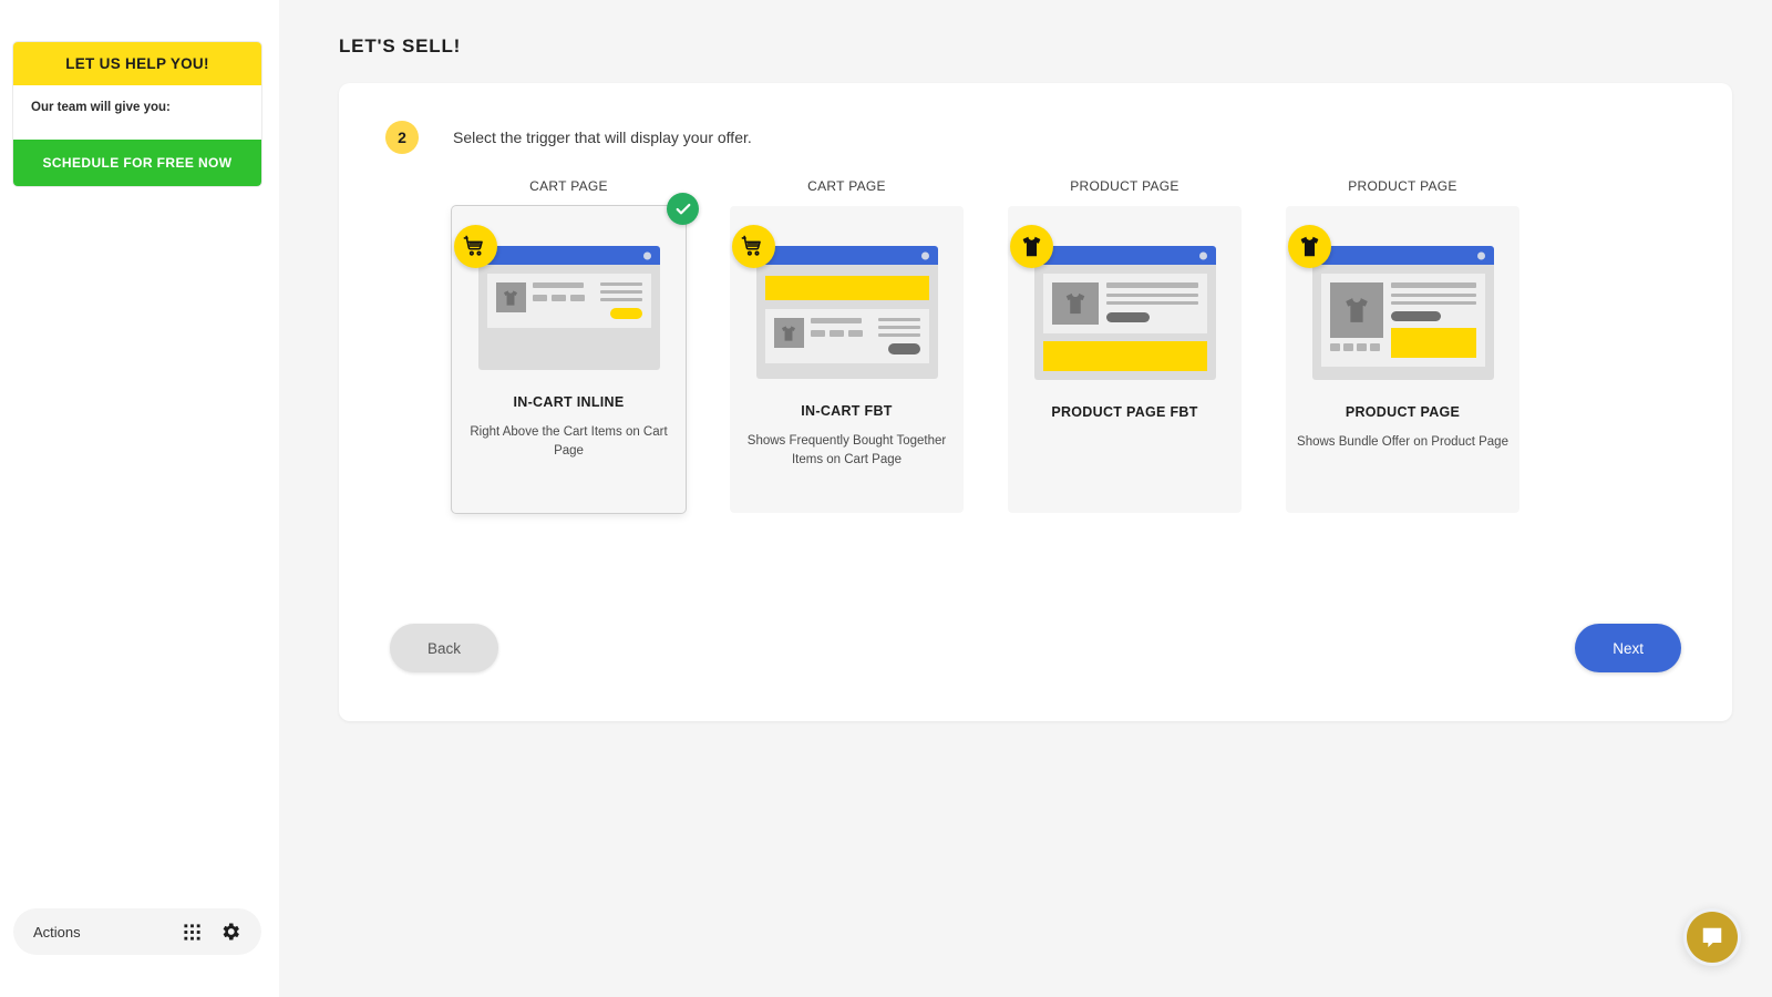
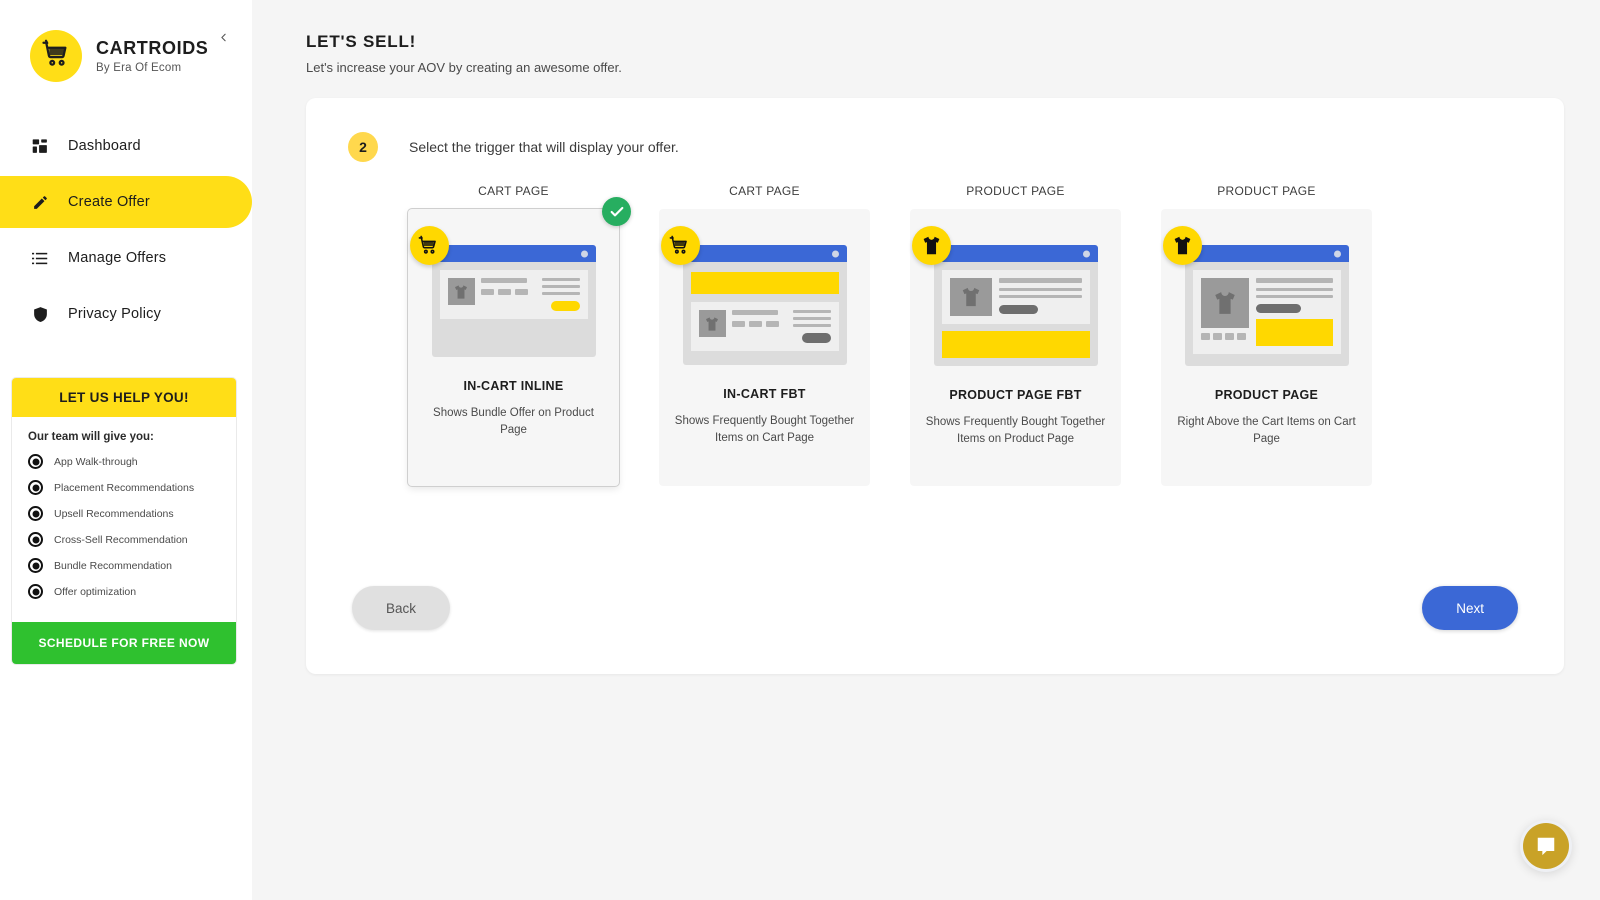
+ CARTROIDS
+ By Era Of Ecom
+ Dashboard
+ Create Offer
+ Manage Offers
+ Privacy Policy
  LET US HELP YOU!
  Our team will give you:
+ App Walk-through
+ Placement Recommendations
+ Upsell Recommendations
+ Cross-Sell Recommendation
+ Bundle Recommendation
+ Offer optimization
  SCHEDULE FOR FREE NOW
- Actions
  LET'S SELL!
+ Let's increase your AOV by creating an awesome offer.
  2
  Select the trigger that will display your offer.
  CART PAGE
  IN-CART INLINE
- Right Above the Cart Items on Cart Page
+ Shows Bundle Offer on Product Page
  CART PAGE
  IN-CART FBT
  Shows Frequently Bought Together Items on Cart Page
  PRODUCT PAGE
  PRODUCT PAGE FBT
+ Shows Frequently Bought Together Items on Product Page
  PRODUCT PAGE
  PRODUCT PAGE
- Shows Bundle Offer on Product Page
+ Right Above the Cart Items on Cart Page
  Back
  Next
